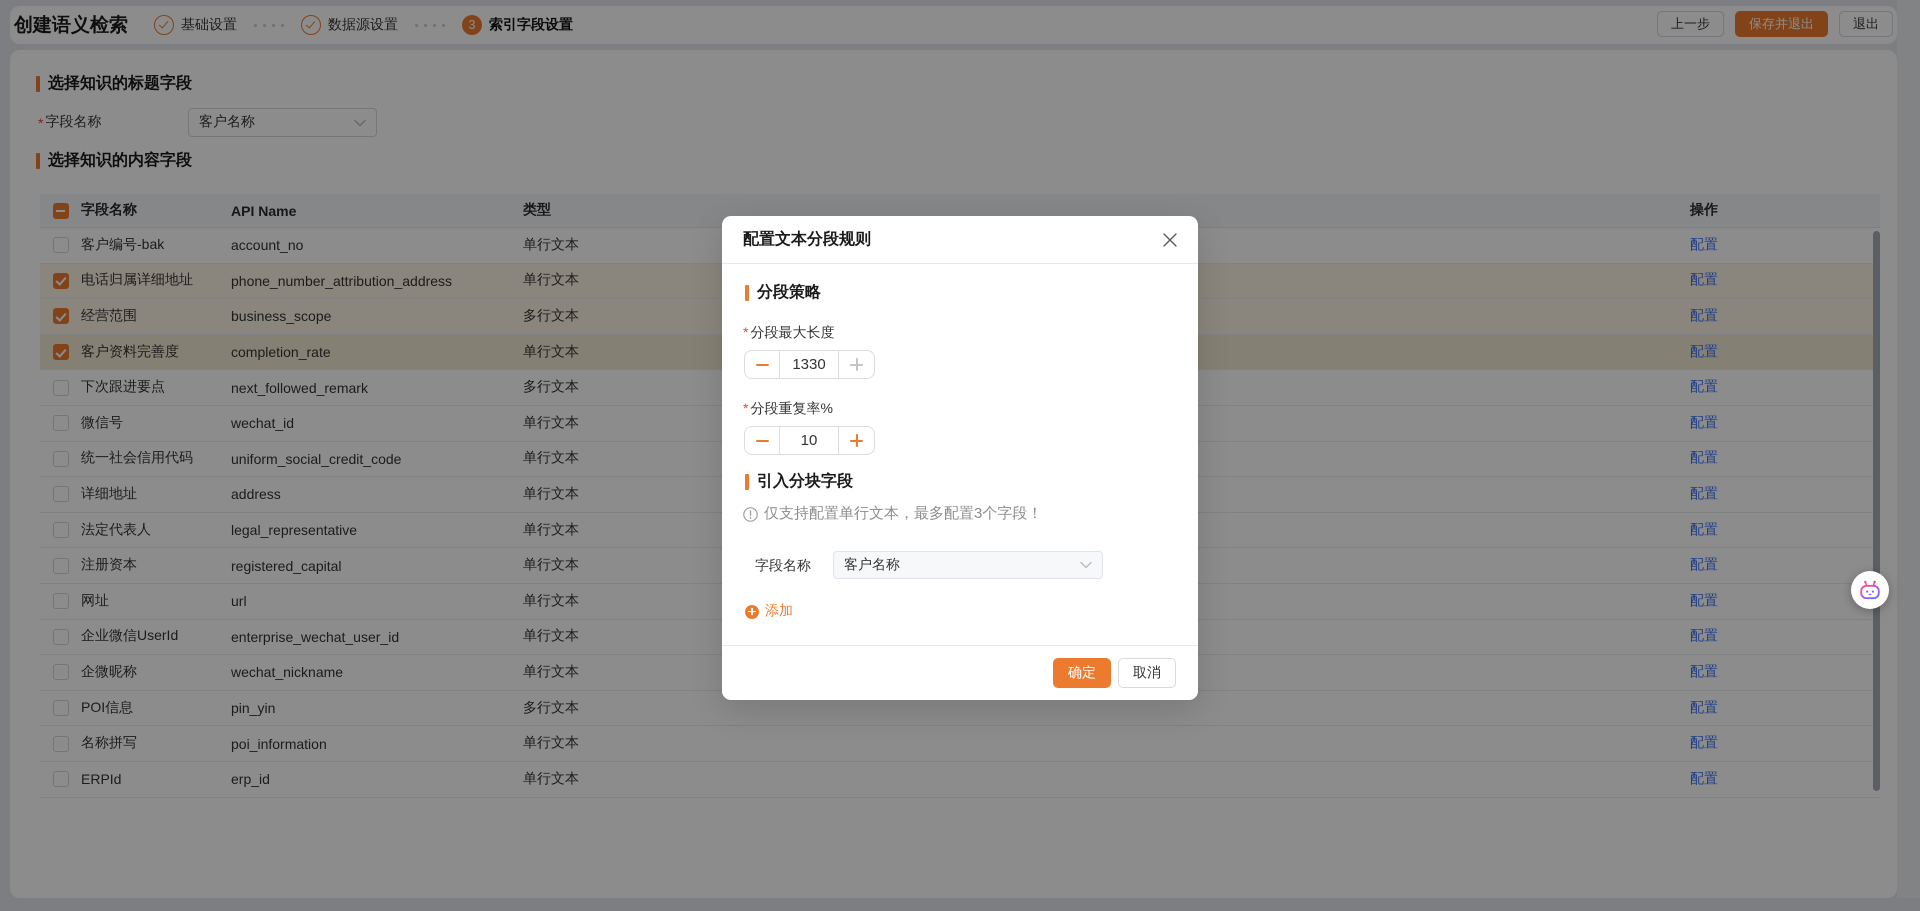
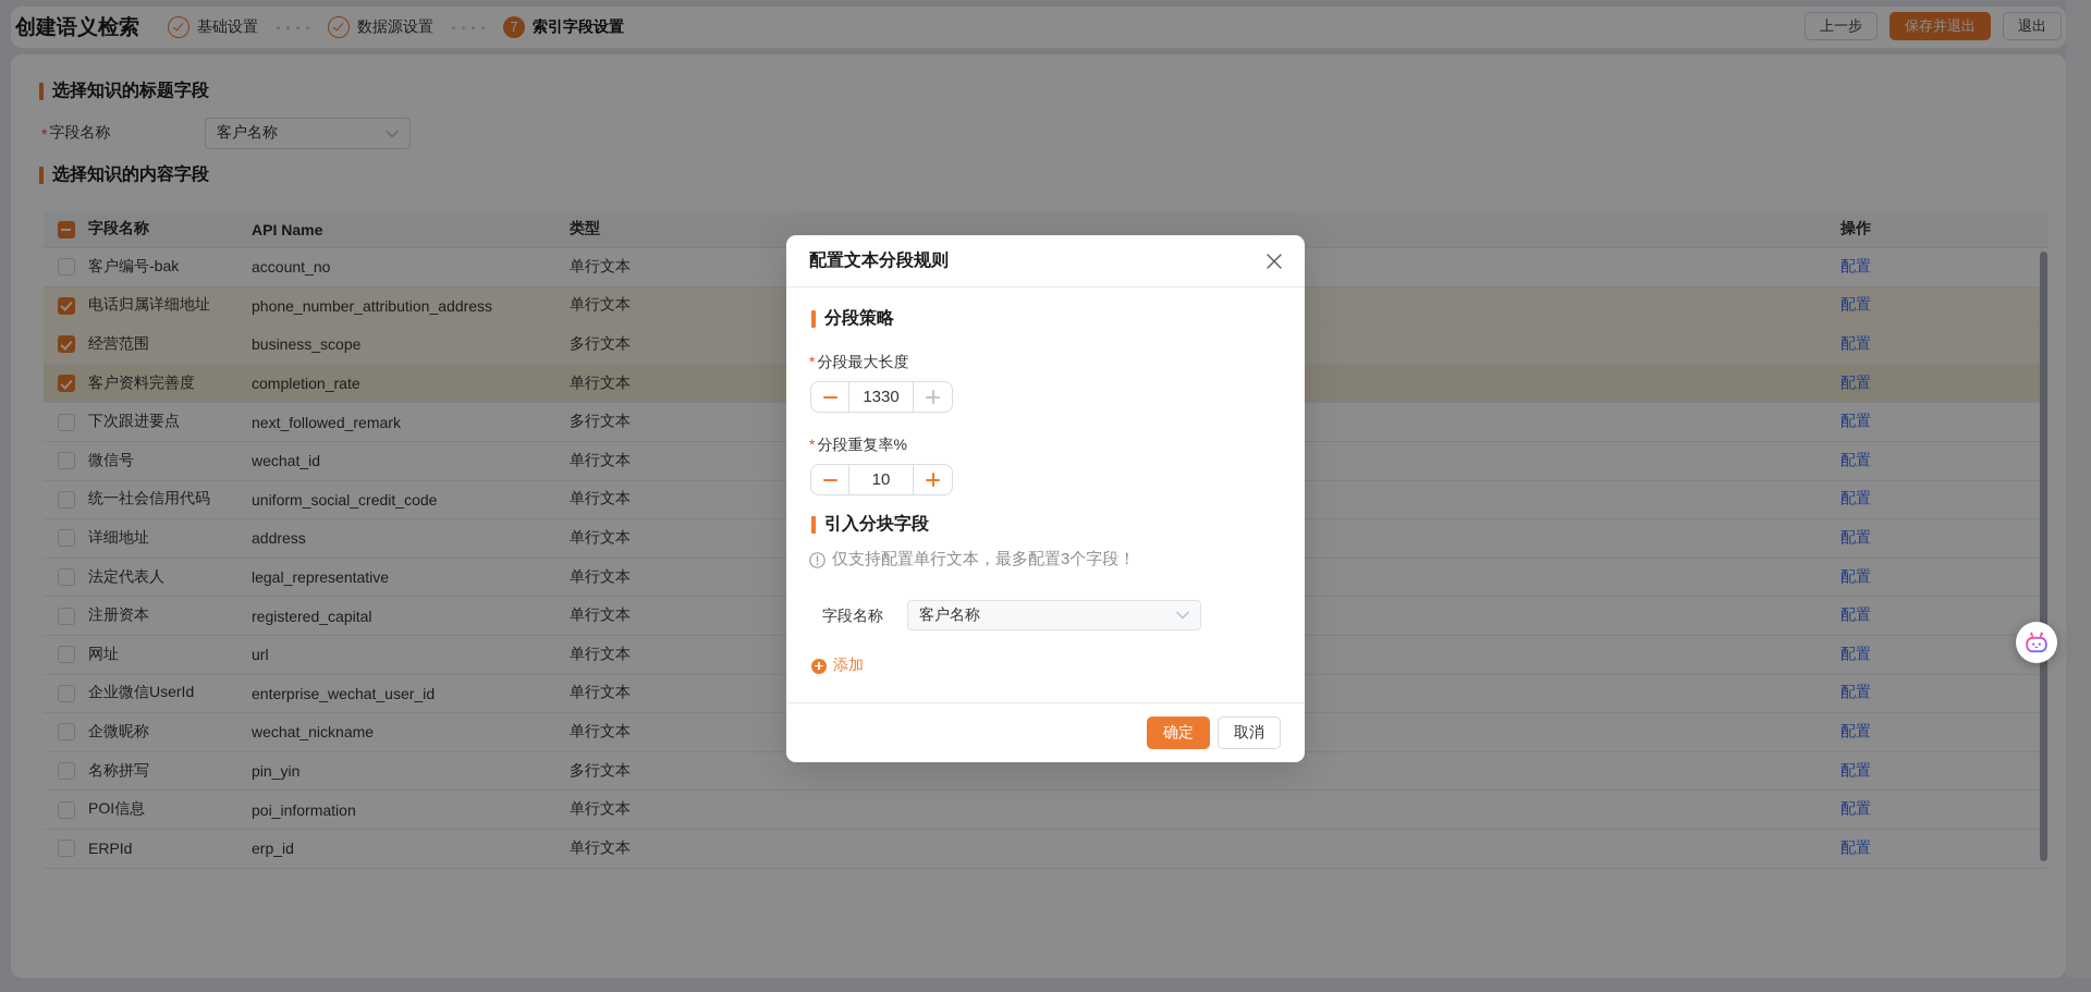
  创建语义检索
  基础设置
  数据源设置
- 3
+ 7
  索引字段设置
  上一步
  保存并退出
  退出
  选择知识的标题字段
  *
  字段名称
  客户名称
  选择知识的内容字段
  字段名称
  API Name
  类型
  操作
  客户编号-bak
  account_no
  单行文本
  配置
  电话归属详细地址
  phone_number_attribution_address
  单行文本
  配置
  经营范围
  business_scope
  多行文本
  配置
  客户资料完善度
  completion_rate
  单行文本
  配置
  下次跟进要点
  next_followed_remark
  多行文本
  配置
  微信号
  wechat_id
  单行文本
  配置
  统一社会信用代码
  uniform_social_credit_code
  单行文本
  配置
  详细地址
  address
  单行文本
  配置
  法定代表人
  legal_representative
  单行文本
  配置
  注册资本
  registered_capital
  单行文本
  配置
  网址
  url
  单行文本
  配置
  企业微信UserId
  enterprise_wechat_user_id
  单行文本
  配置
  企微昵称
  wechat_nickname
  单行文本
  配置
- POI信息
+ 名称拼写
  pin_yin
  多行文本
  配置
- 名称拼写
+ POI信息
  poi_information
  单行文本
  配置
  ERPId
  erp_id
  单行文本
  配置
  配置文本分段规则
  分段策略
  * 分段最大长度
  1330
  * 分段重复率%
  10
  引入分块字段
  仅支持配置单行文本，最多配置3个字段！
  字段名称
  客户名称
  添加
  确定
  取消
